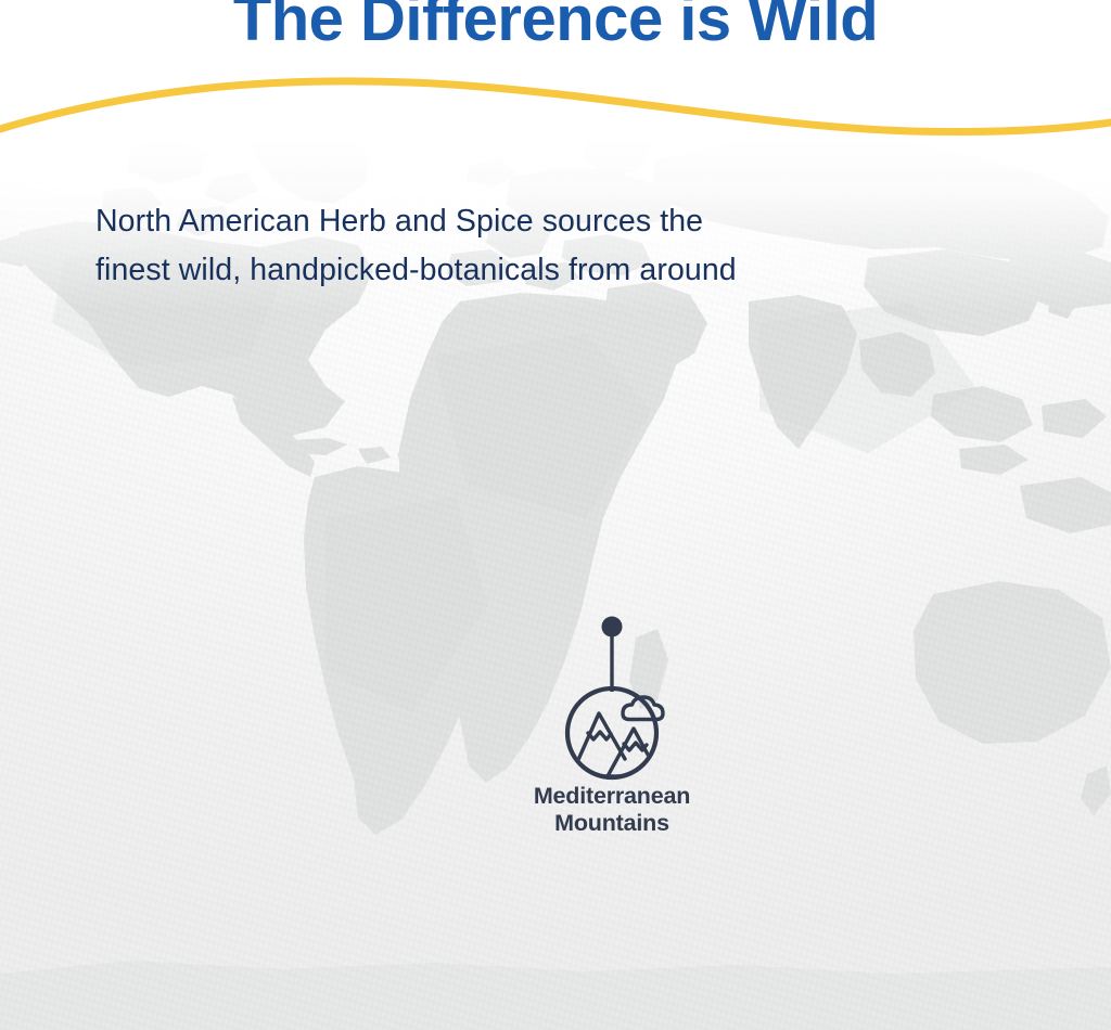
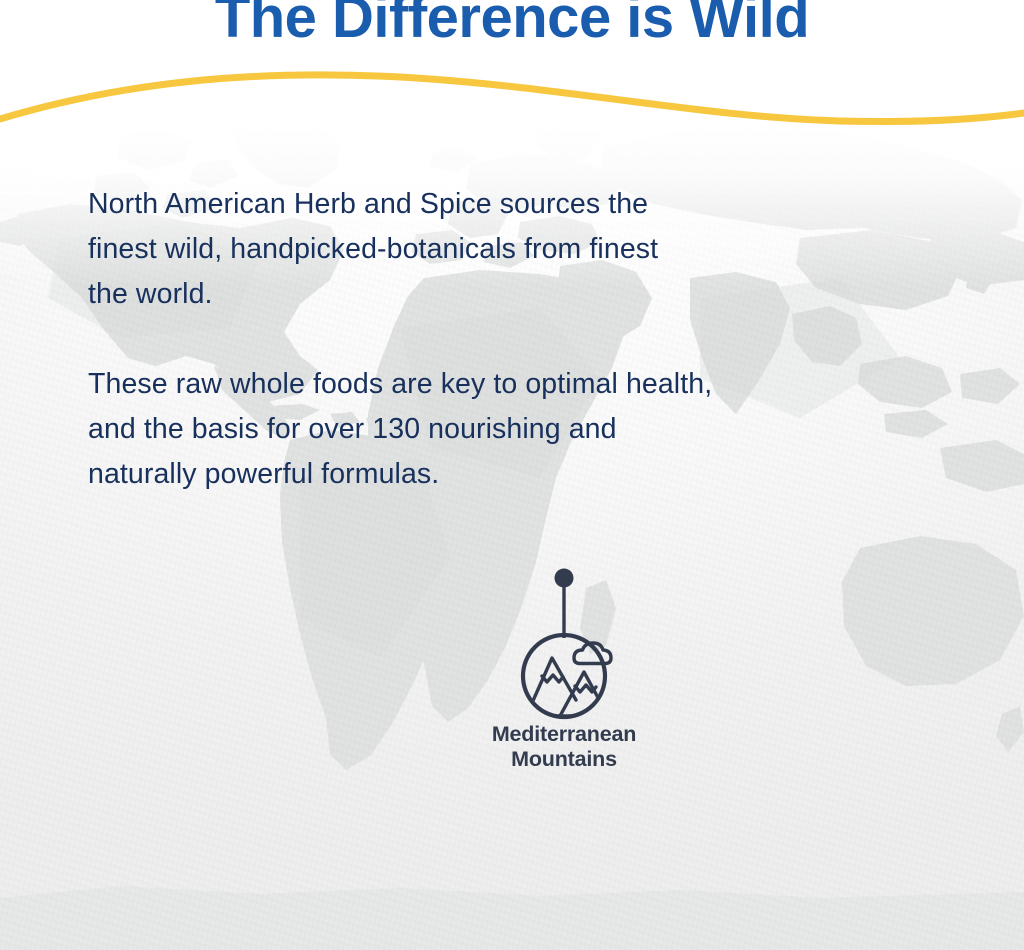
  The Difference is Wild
  North American Herb and Spice sources the
- finest wild, handpicked-botanicals from around
+ finest wild, handpicked-botanicals from finest
+ the world.
+ These raw whole foods are key to optimal health,
+ and the basis for over 130 nourishing and
+ naturally powerful formulas.
  Mediterranean
  Mountains
